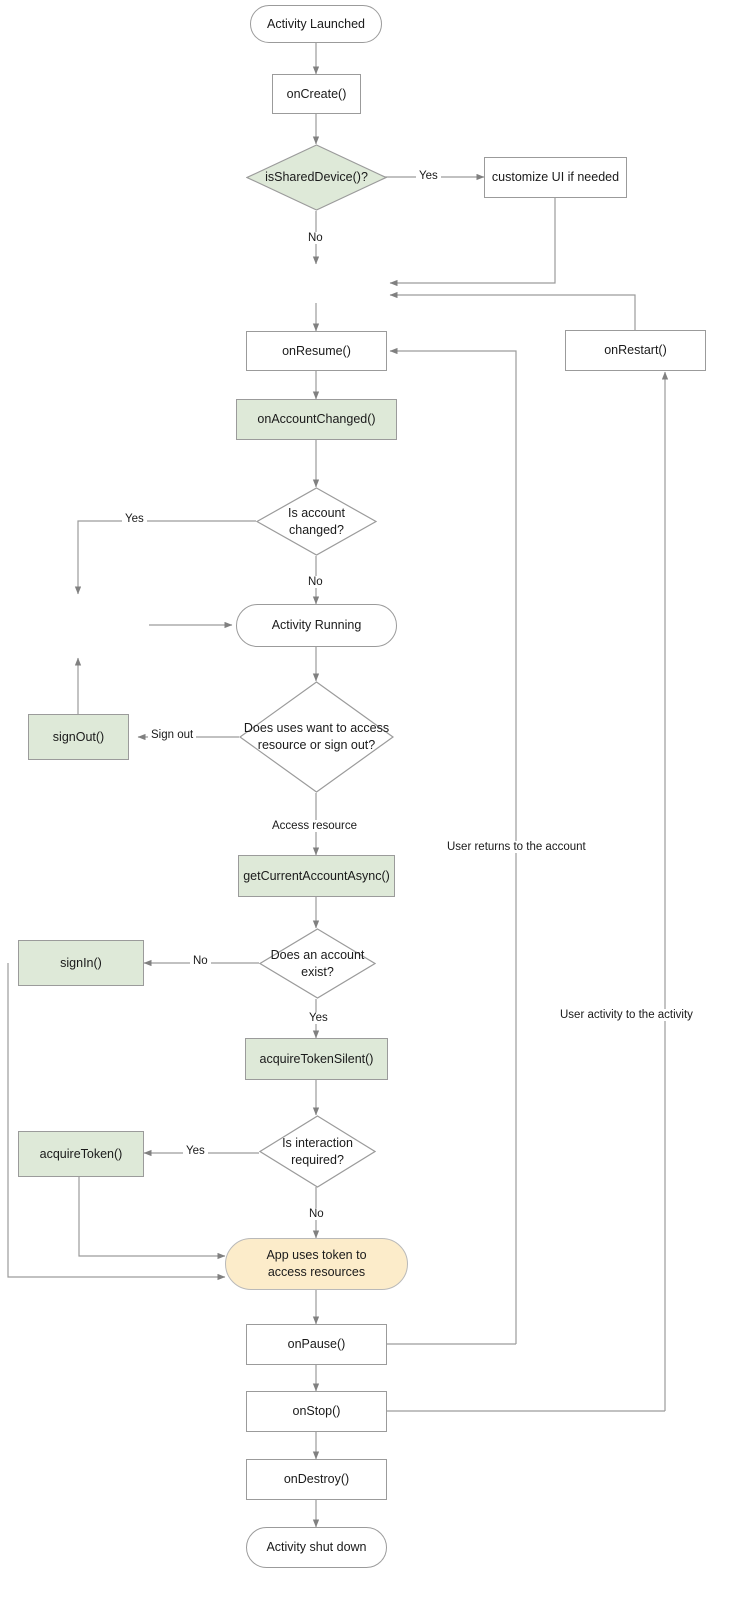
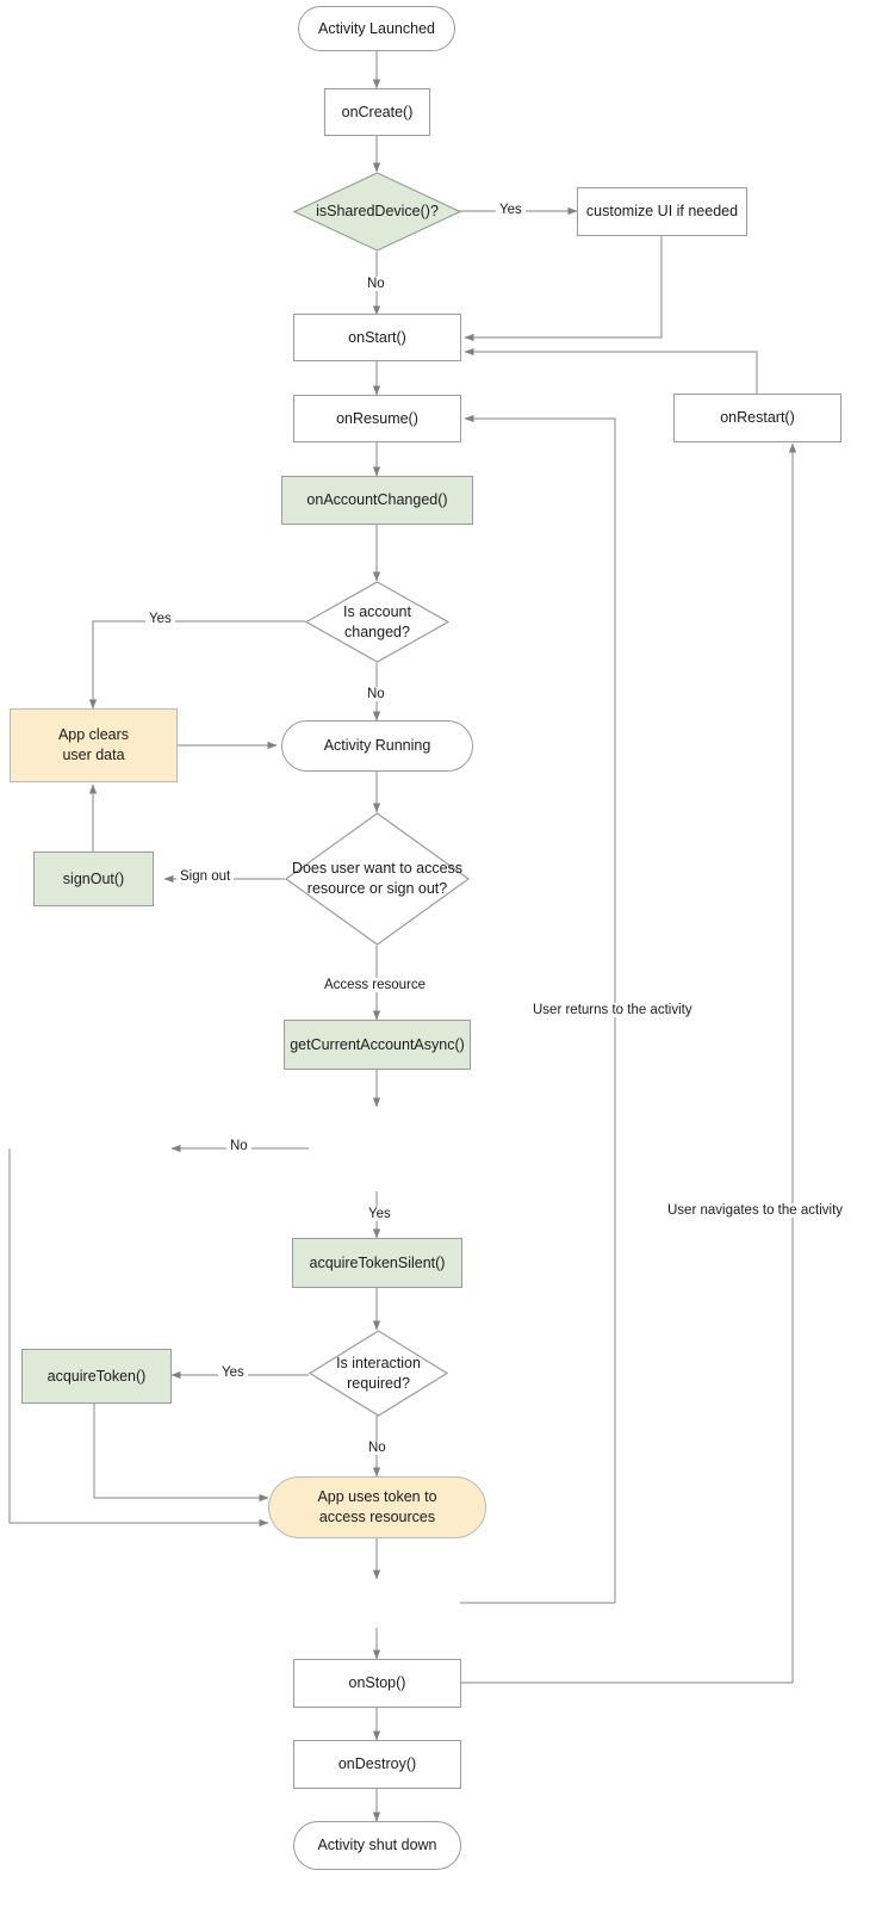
  Activity Launched
  onCreate()
  isSharedDevice()?
  customize UI if needed
+ onStart()
  onResume()
  onRestart()
  onAccountChanged()
  Is account
  changed?
+ App clears
+ user data
  Activity Running
- Does uses want to access
+ Does user want to access
  resource or sign out?
  signOut()
  getCurrentAccountAsync()
- Does an account
- exist?
- signIn()
  acquireTokenSilent()
  Is interaction
  required?
  acquireToken()
  App uses token to
  access resources
- onPause()
  onStop()
  onDestroy()
  Activity shut down
  Yes
  No
  Yes
  No
  Sign out
  Access resource
  No
  Yes
  Yes
  No
- User returns to the account
+ User returns to the activity
- User activity to the activity
+ User navigates to the activity
